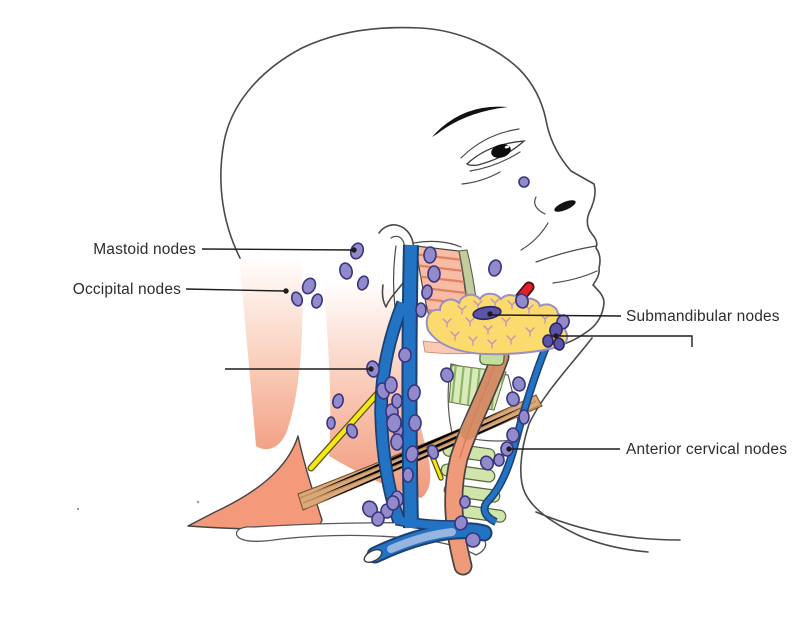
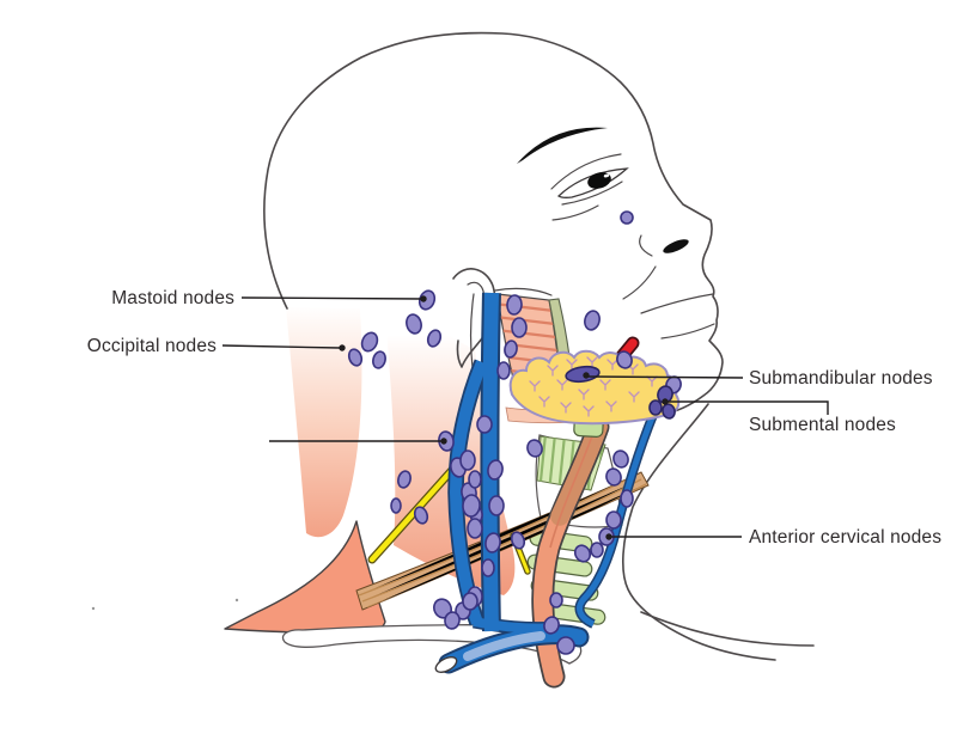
  Mastoid nodes
  Occipital nodes
  Submandibular nodes
+ Submental nodes
  Anterior cervical nodes
